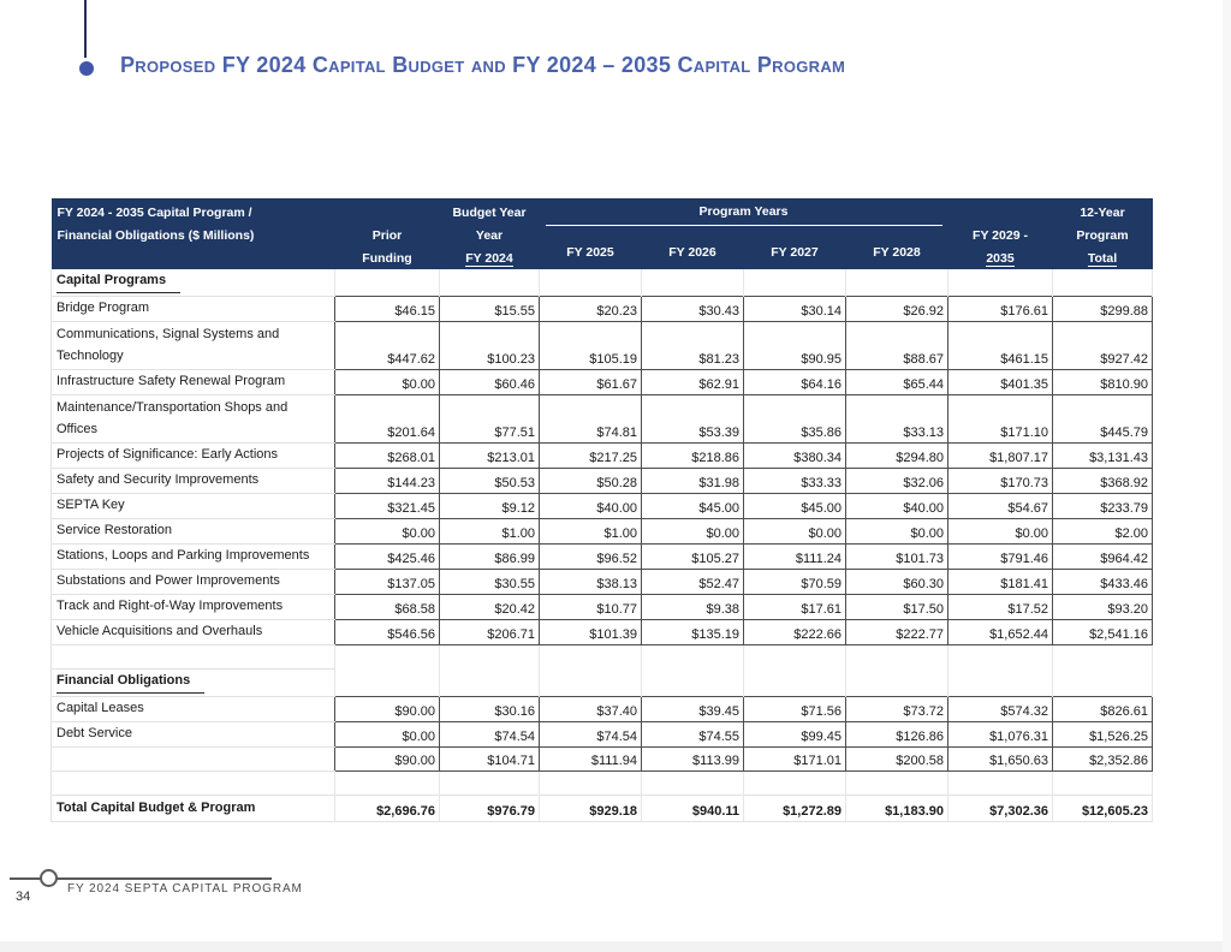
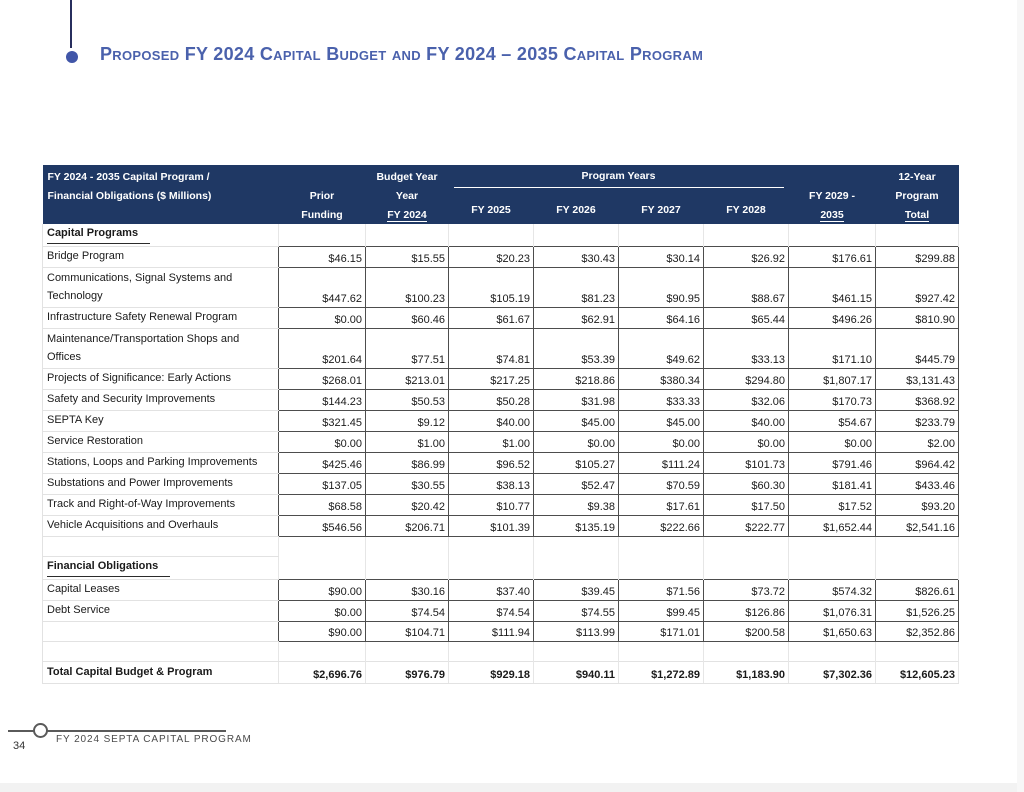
  Proposed FY 2024 Capital Budget and FY 2024 – 2035 Capital Program
  FY 2024 - 2035 Capital Program / Financial Obligations ($ Millions)	Prior Funding	Budget Year Year FY 2024	Program Years FY 2025 FY 2026 FY 2027 FY 2028	FY 2029 - 2035	12-Year Program Total
  Capital Programs
  Bridge Program	$46.15	$15.55	$20.23	$30.43	$30.14	$26.92	$176.61	$299.88
  Communications, Signal Systems and Technology	$447.62	$100.23	$105.19	$81.23	$90.95	$88.67	$461.15	$927.42
- Infrastructure Safety Renewal Program	$0.00	$60.46	$61.67	$62.91	$64.16	$65.44	$401.35	$810.90
+ Infrastructure Safety Renewal Program	$0.00	$60.46	$61.67	$62.91	$64.16	$65.44	$496.26	$810.90
- Maintenance/Transportation Shops and Offices	$201.64	$77.51	$74.81	$53.39	$35.86	$33.13	$171.10	$445.79
+ Maintenance/Transportation Shops and Offices	$201.64	$77.51	$74.81	$53.39	$49.62	$33.13	$171.10	$445.79
  Projects of Significance: Early Actions	$268.01	$213.01	$217.25	$218.86	$380.34	$294.80	$1,807.17	$3,131.43
  Safety and Security Improvements	$144.23	$50.53	$50.28	$31.98	$33.33	$32.06	$170.73	$368.92
  SEPTA Key	$321.45	$9.12	$40.00	$45.00	$45.00	$40.00	$54.67	$233.79
  Service Restoration	$0.00	$1.00	$1.00	$0.00	$0.00	$0.00	$0.00	$2.00
  Stations, Loops and Parking Improvements	$425.46	$86.99	$96.52	$105.27	$111.24	$101.73	$791.46	$964.42
  Substations and Power Improvements	$137.05	$30.55	$38.13	$52.47	$70.59	$60.30	$181.41	$433.46
  Track and Right-of-Way Improvements	$68.58	$20.42	$10.77	$9.38	$17.61	$17.50	$17.52	$93.20
  Vehicle Acquisitions and Overhauls	$546.56	$206.71	$101.39	$135.19	$222.66	$222.77	$1,652.44	$2,541.16
  Financial Obligations
  Capital Leases	$90.00	$30.16	$37.40	$39.45	$71.56	$73.72	$574.32	$826.61
  Debt Service	$0.00	$74.54	$74.54	$74.55	$99.45	$126.86	$1,076.31	$1,526.25
  	$90.00	$104.71	$111.94	$113.99	$171.01	$200.58	$1,650.63	$2,352.86
  Total Capital Budget & Program	$2,696.76	$976.79	$929.18	$940.11	$1,272.89	$1,183.90	$7,302.36	$12,605.23
  34
  FY 2024 SEPTA CAPITAL PROGRAM
